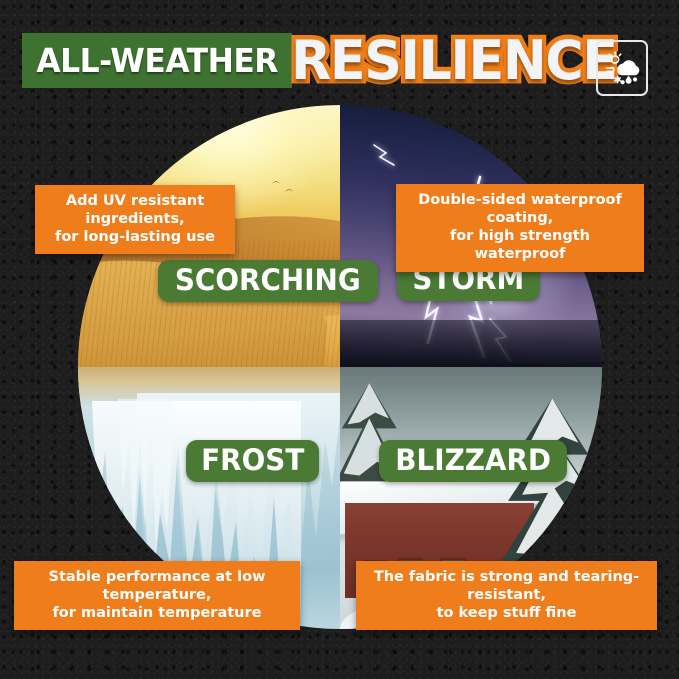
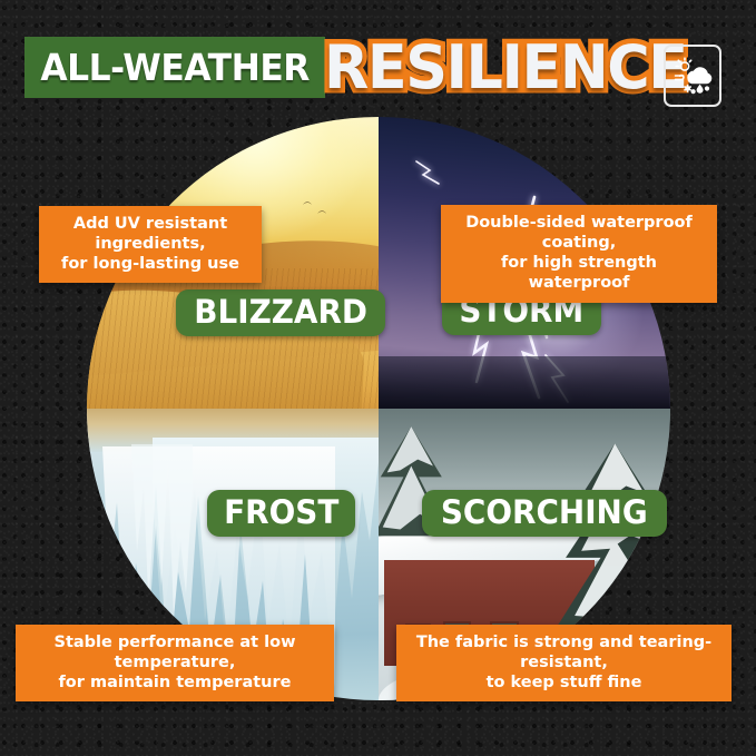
  ALL-WEATHER
  RESILIENCE
  ︵
  ︵
- SCORCHING
+ BLIZZARD
  STORM
  FROST
- BLIZZARD
+ SCORCHING
  Add UV resistant ingredients,
  for long-lasting use
  Double-sided waterproof coating,
  for high strength waterproof
  Stable performance at low temperature,
  for maintain temperature
  The fabric is strong and tearing-resistant,
  to keep stuff fine
